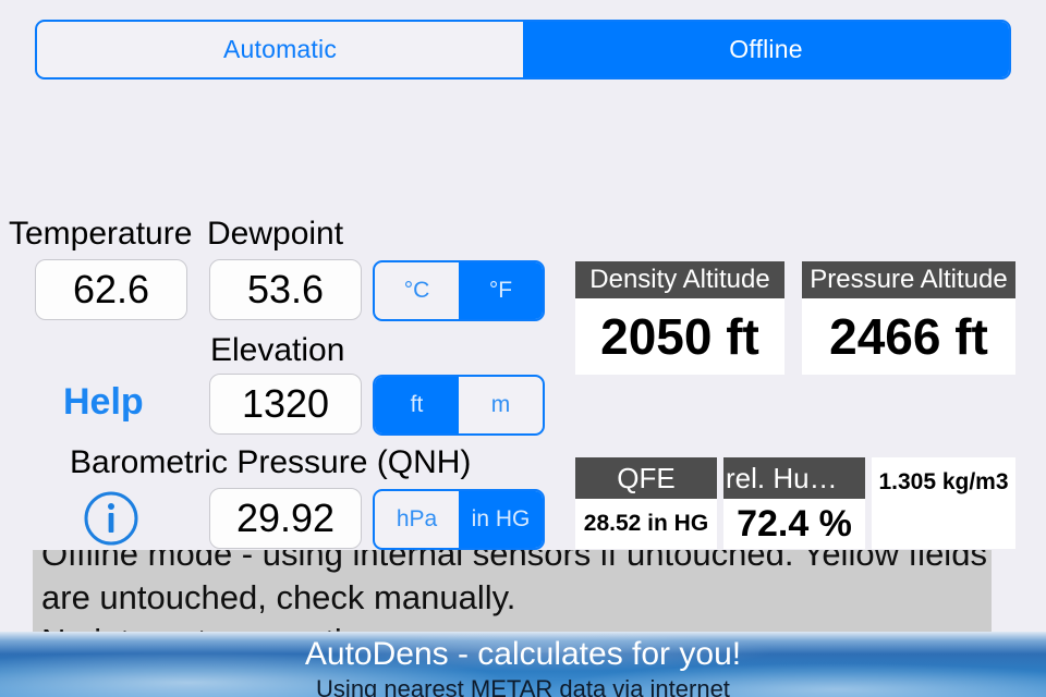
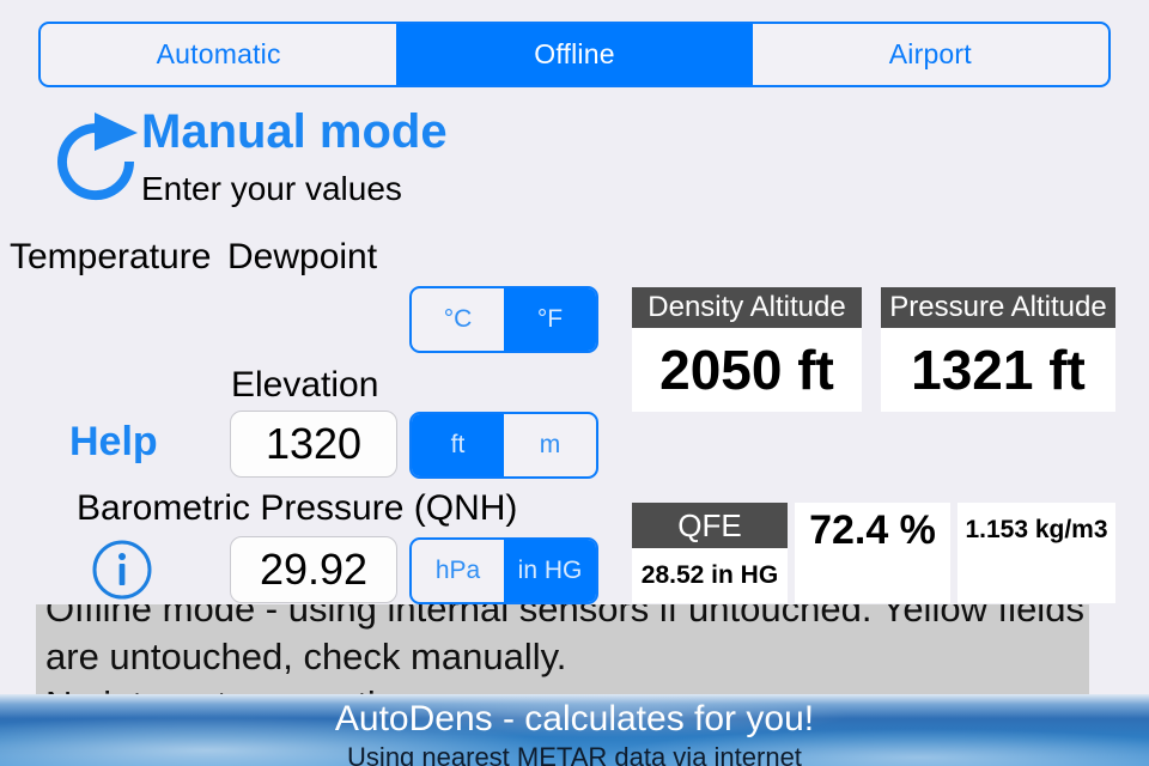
  Automatic
  Offline
+ Airport
+ Manual mode
+ Enter your values
  Temperature
  Dewpoint
  Elevation
  Barometric Pressure (QNH)
- 62.6
- 53.6
  1320
  29.92
  °C
  °F
  ft
  m
  hPa
  in HG
  Help
  Density Altitude
  2050 ft
  Pressure Altitude
- 2466 ft
+ 1321 ft
  QFE
  28.52 in HG
- rel. Hu…
  72.4 %
- 1.305 kg/m3
+ 1.153 kg/m3
  Offline mode - using internal sensors if untouched. Yellow fields
  are untouched, check manually.
  AutoDens - calculates for you!
  Using nearest METAR data via internet
